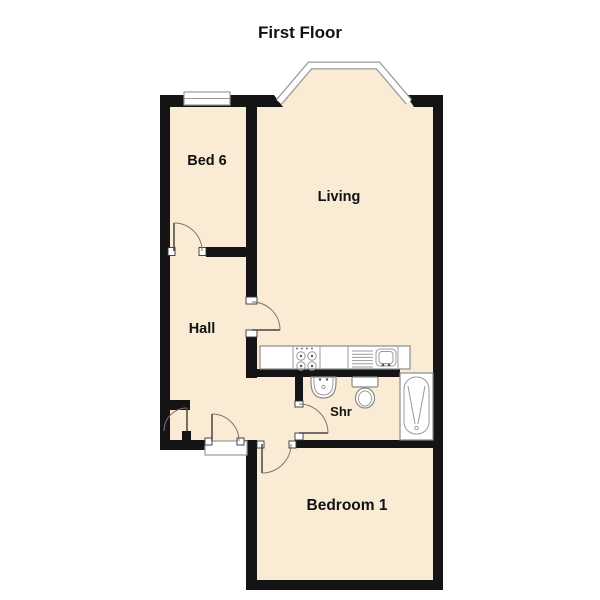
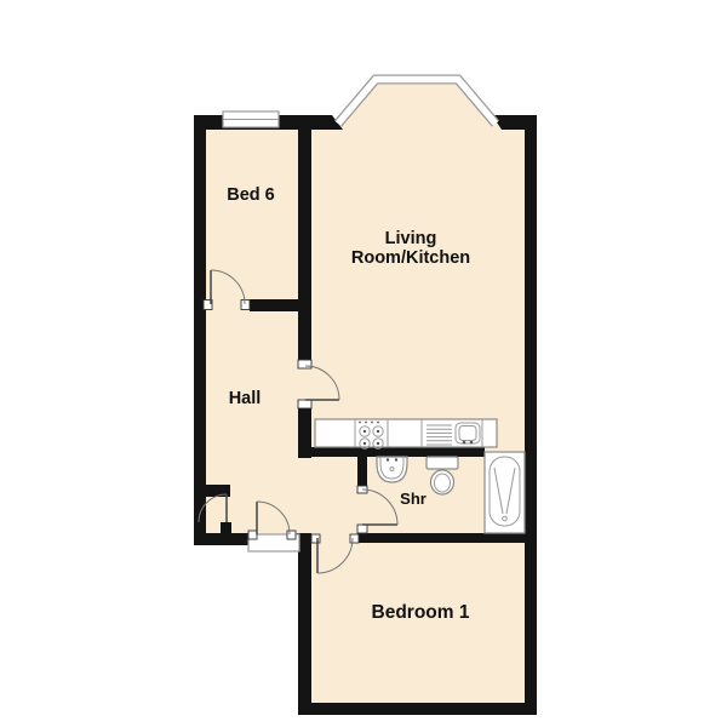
- First Floor
  Bed 6
  Living
+ Room/Kitchen
  Hall
  Shr
  Bedroom 1
